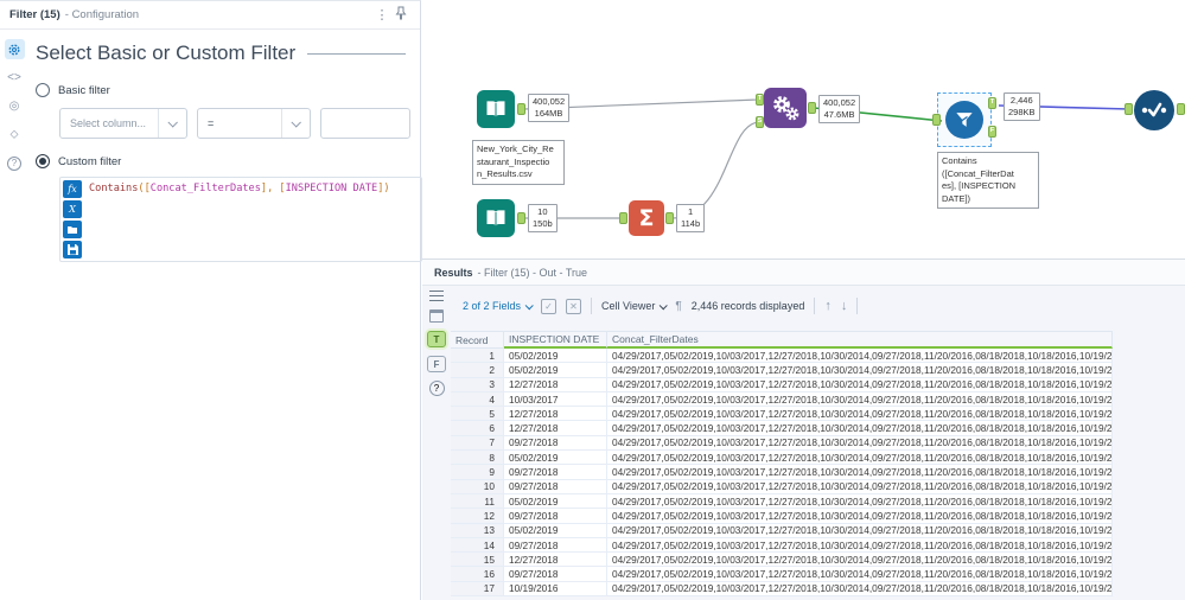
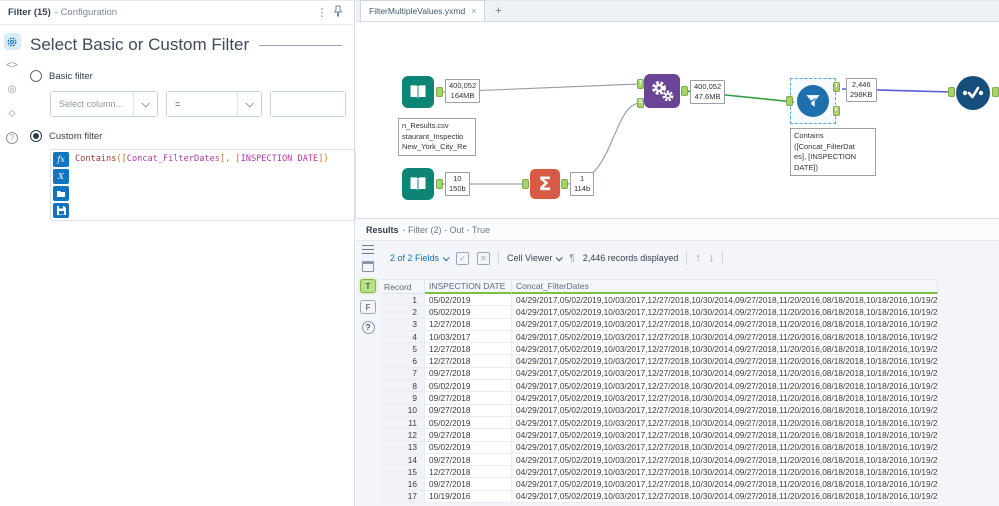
  Filter (15)
  - Configuration
  ⋮
  <>
  ◎
  ⬦
  ?
  Select Basic or Custom Filter
  Basic filter
  Select column...
  =
  Custom filter
  fx
  X
  Contains([Concat_FilterDates], [INSPECTION DATE])
+ FilterMultipleValues.yxmd
+ ×
+ +
  400,052
  164MB
- New_York_City_Re
+ n_Results.csv
  staurant_Inspectio
- n_Results.csv
+ New_York_City_Re
  10
  150b
  Σ
  1
  114b
  400,052
  47.6MB
  2,446
  298KB
  Contains
  ([Concat_FilterDat
  es], [INSPECTION
  DATE])
  Results
- - Filter (15) - Out - True
+ - Filter (2) - Out - True
  T
  F
  ?
  2 of 2 Fields
  ✓
  ✕
  Cell Viewer
  ¶
  2,446 records displayed
  ↑
  ↓
  Record
  INSPECTION DATE
  Concat_FilterDates
  1
  05/02/2019
  04/29/2017,05/02/2019,10/03/2017,12/27/2018,10/30/2014,09/27/2018,11/20/2016,08/18/2018,10/18/2016,10/19/2
  2
  05/02/2019
  04/29/2017,05/02/2019,10/03/2017,12/27/2018,10/30/2014,09/27/2018,11/20/2016,08/18/2018,10/18/2016,10/19/2
  3
  12/27/2018
  04/29/2017,05/02/2019,10/03/2017,12/27/2018,10/30/2014,09/27/2018,11/20/2016,08/18/2018,10/18/2016,10/19/2
  4
  10/03/2017
  04/29/2017,05/02/2019,10/03/2017,12/27/2018,10/30/2014,09/27/2018,11/20/2016,08/18/2018,10/18/2016,10/19/2
  5
  12/27/2018
  04/29/2017,05/02/2019,10/03/2017,12/27/2018,10/30/2014,09/27/2018,11/20/2016,08/18/2018,10/18/2016,10/19/2
  6
  12/27/2018
  04/29/2017,05/02/2019,10/03/2017,12/27/2018,10/30/2014,09/27/2018,11/20/2016,08/18/2018,10/18/2016,10/19/2
  7
  09/27/2018
  04/29/2017,05/02/2019,10/03/2017,12/27/2018,10/30/2014,09/27/2018,11/20/2016,08/18/2018,10/18/2016,10/19/2
  8
  05/02/2019
  04/29/2017,05/02/2019,10/03/2017,12/27/2018,10/30/2014,09/27/2018,11/20/2016,08/18/2018,10/18/2016,10/19/2
  9
  09/27/2018
  04/29/2017,05/02/2019,10/03/2017,12/27/2018,10/30/2014,09/27/2018,11/20/2016,08/18/2018,10/18/2016,10/19/2
  10
  09/27/2018
  04/29/2017,05/02/2019,10/03/2017,12/27/2018,10/30/2014,09/27/2018,11/20/2016,08/18/2018,10/18/2016,10/19/2
  11
  05/02/2019
  04/29/2017,05/02/2019,10/03/2017,12/27/2018,10/30/2014,09/27/2018,11/20/2016,08/18/2018,10/18/2016,10/19/2
  12
  09/27/2018
  04/29/2017,05/02/2019,10/03/2017,12/27/2018,10/30/2014,09/27/2018,11/20/2016,08/18/2018,10/18/2016,10/19/2
  13
  05/02/2019
  04/29/2017,05/02/2019,10/03/2017,12/27/2018,10/30/2014,09/27/2018,11/20/2016,08/18/2018,10/18/2016,10/19/2
  14
  09/27/2018
  04/29/2017,05/02/2019,10/03/2017,12/27/2018,10/30/2014,09/27/2018,11/20/2016,08/18/2018,10/18/2016,10/19/2
  15
  12/27/2018
  04/29/2017,05/02/2019,10/03/2017,12/27/2018,10/30/2014,09/27/2018,11/20/2016,08/18/2018,10/18/2016,10/19/2
  16
  09/27/2018
  04/29/2017,05/02/2019,10/03/2017,12/27/2018,10/30/2014,09/27/2018,11/20/2016,08/18/2018,10/18/2016,10/19/2
  17
  10/19/2016
  04/29/2017,05/02/2019,10/03/2017,12/27/2018,10/30/2014,09/27/2018,11/20/2016,08/18/2018,10/18/2016,10/19/2
